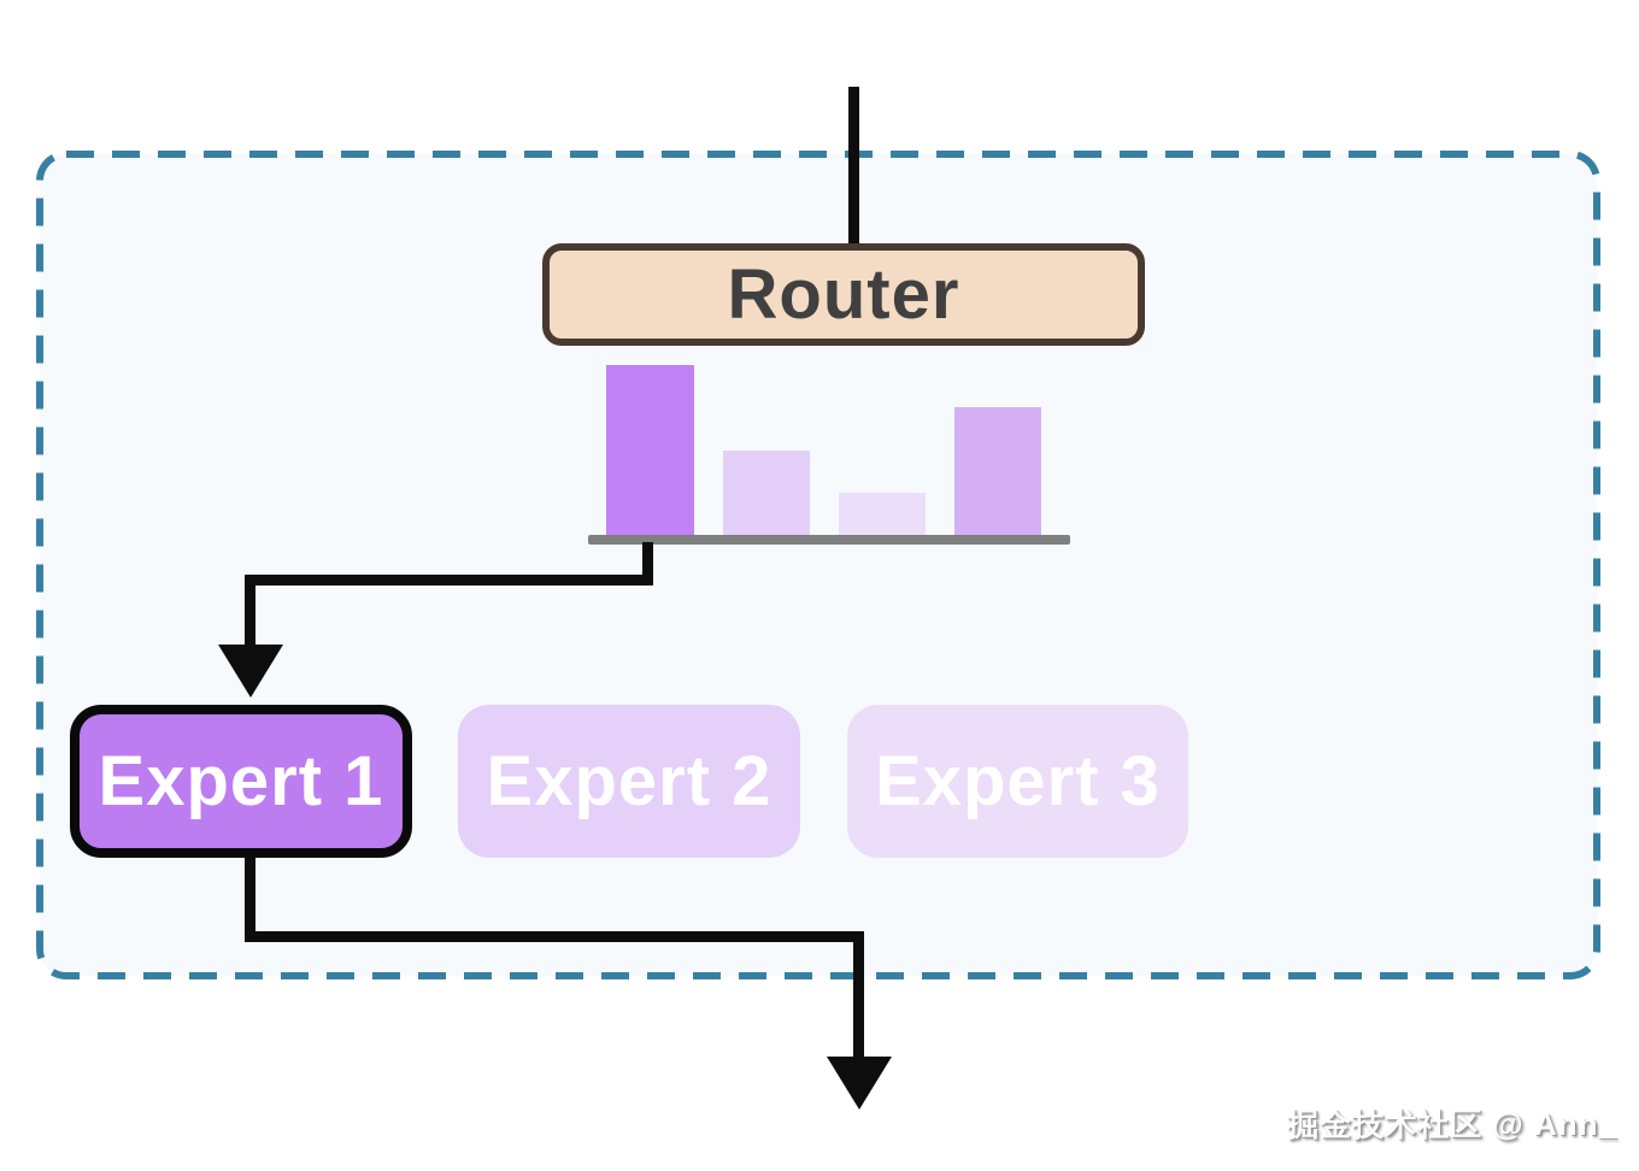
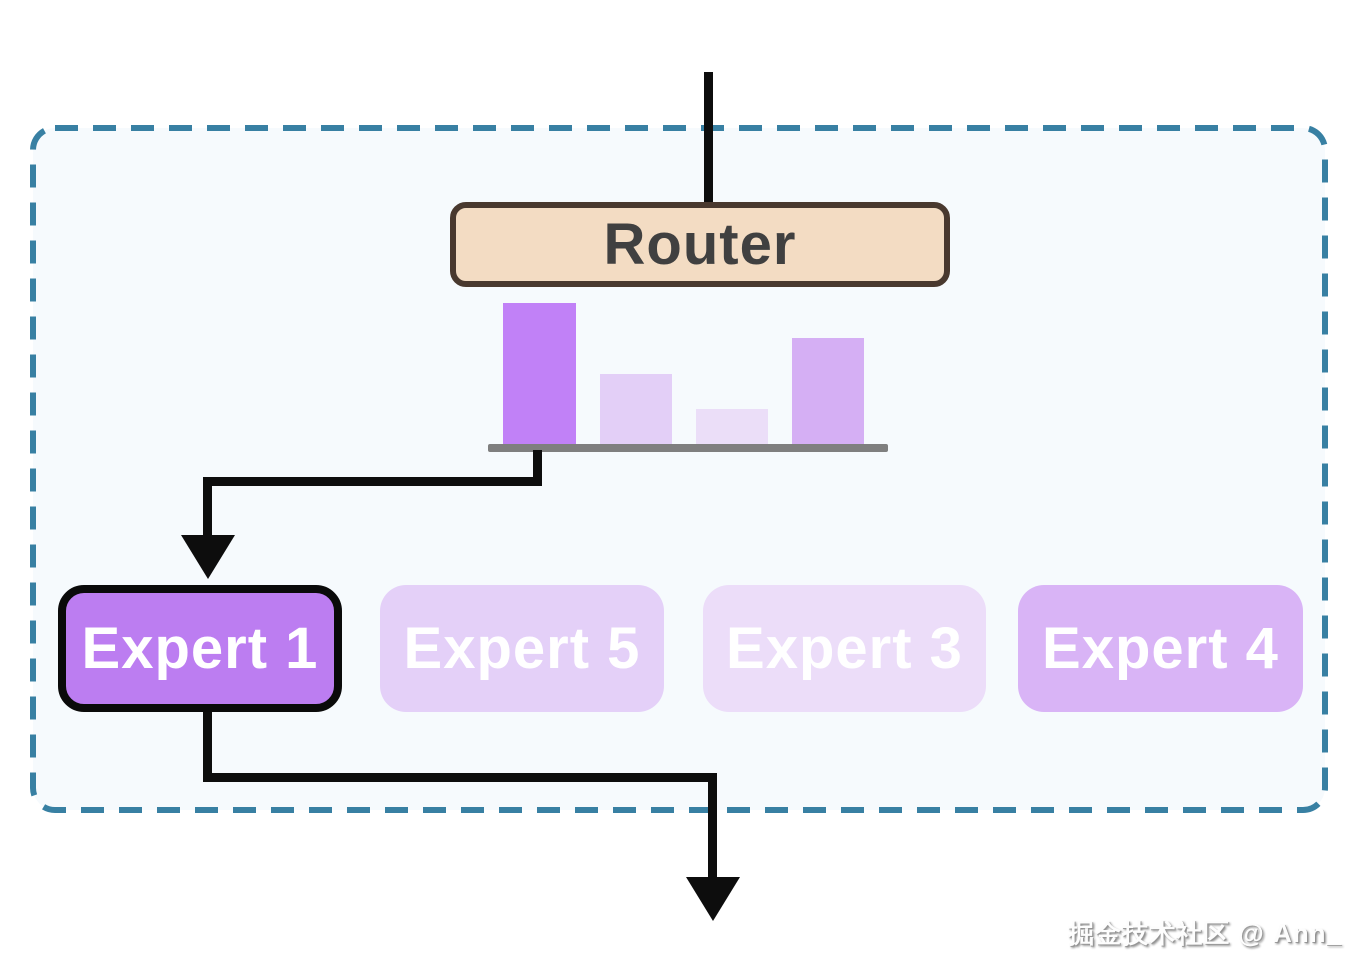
  Router
  Expert 1
- Expert 2
+ Expert 5
  Expert 3
+ Expert 4
  掘金技术社区 @ Ann_
